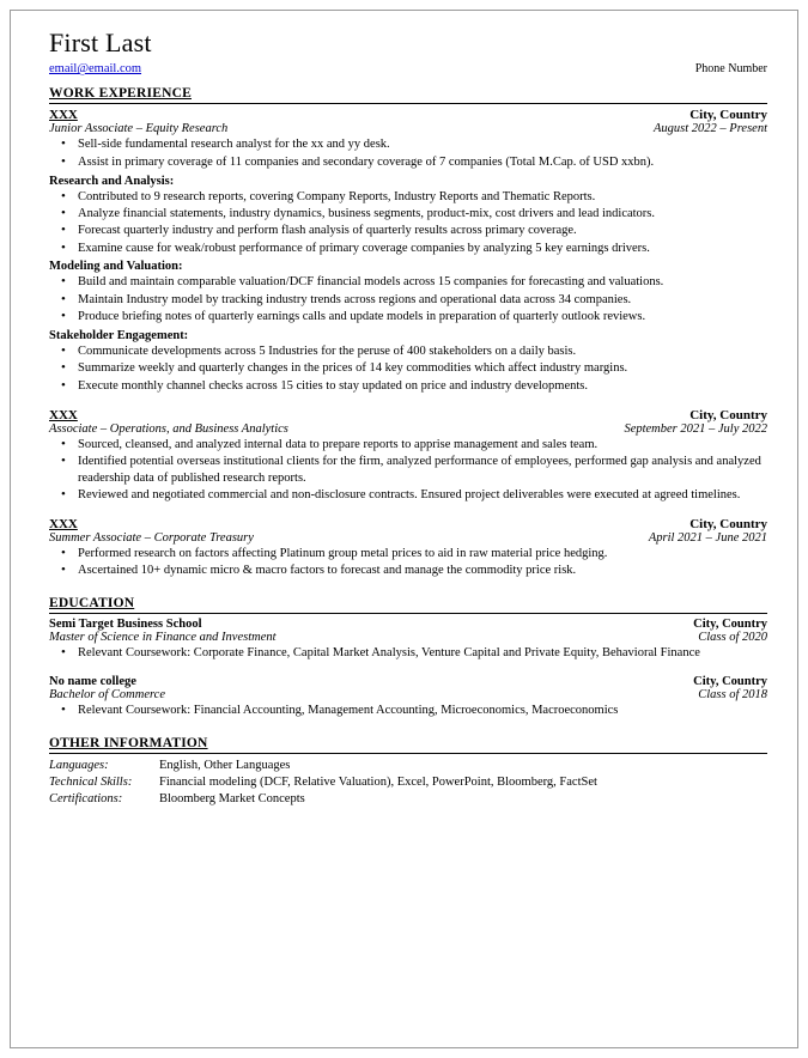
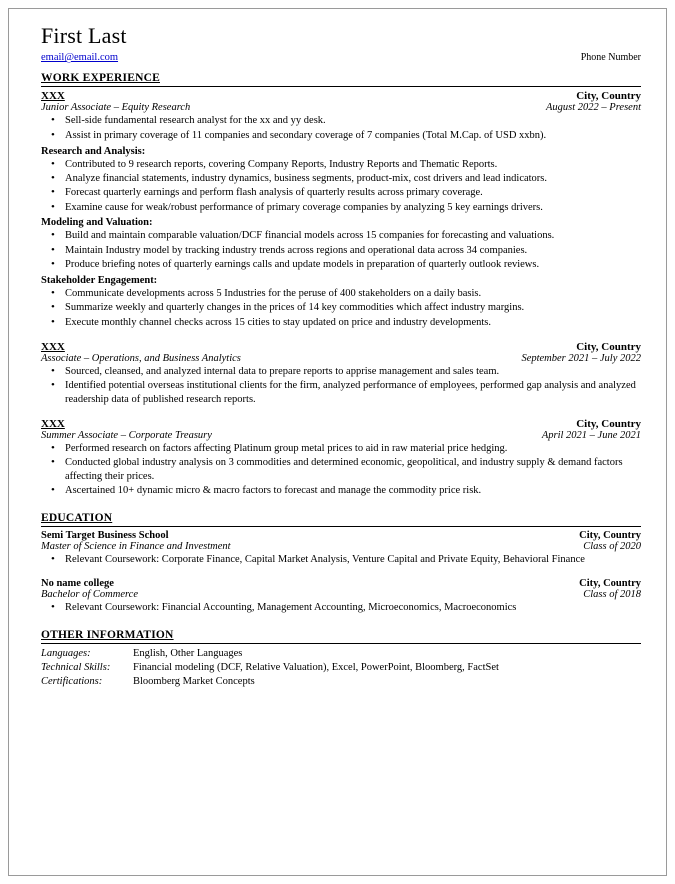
  First Last
  email@email.com
  Phone Number
  WORK EXPERIENCE
  XXX
  City, Country
  Junior Associate – Equity Research
  August 2022 – Present
  Sell-side fundamental research analyst for the xx and yy desk.
  Assist in primary coverage of 11 companies and secondary coverage of 7 companies (Total M.Cap. of USD xxbn).
  Research and Analysis:
  Contributed to 9 research reports, covering Company Reports, Industry Reports and Thematic Reports.
  Analyze financial statements, industry dynamics, business segments, product-mix, cost drivers and lead indicators.
- Forecast quarterly industry and perform flash analysis of quarterly results across primary coverage.
+ Forecast quarterly earnings and perform flash analysis of quarterly results across primary coverage.
  Examine cause for weak/robust performance of primary coverage companies by analyzing 5 key earnings drivers.
  Modeling and Valuation:
  Build and maintain comparable valuation/DCF financial models across 15 companies for forecasting and valuations.
  Maintain Industry model by tracking industry trends across regions and operational data across 34 companies.
  Produce briefing notes of quarterly earnings calls and update models in preparation of quarterly outlook reviews.
  Stakeholder Engagement:
  Communicate developments across 5 Industries for the peruse of 400 stakeholders on a daily basis.
  Summarize weekly and quarterly changes in the prices of 14 key commodities which affect industry margins.
  Execute monthly channel checks across 15 cities to stay updated on price and industry developments.
  XXX
  City, Country
  Associate – Operations, and Business Analytics
  September 2021 – July 2022
  Sourced, cleansed, and analyzed internal data to prepare reports to apprise management and sales team.
  Identified potential overseas institutional clients for the firm, analyzed performance of employees, performed gap analysis and analyzed readership data of published research reports.
- Reviewed and negotiated commercial and non-disclosure contracts. Ensured project deliverables were executed at agreed timelines.
  XXX
  City, Country
  Summer Associate – Corporate Treasury
  April 2021 – June 2021
  Performed research on factors affecting Platinum group metal prices to aid in raw material price hedging.
+ Conducted global industry analysis on 3 commodities and determined economic, geopolitical, and industry supply & demand factors affecting their prices.
  Ascertained 10+ dynamic micro & macro factors to forecast and manage the commodity price risk.
  EDUCATION
  Semi Target Business School
  City, Country
  Master of Science in Finance and Investment
  Class of 2020
  Relevant Coursework: Corporate Finance, Capital Market Analysis, Venture Capital and Private Equity, Behavioral Finance
  No name college
  City, Country
  Bachelor of Commerce
  Class of 2018
  Relevant Coursework: Financial Accounting, Management Accounting, Microeconomics, Macroeconomics
  OTHER INFORMATION
  Languages:	English, Other Languages
  Technical Skills:	Financial modeling (DCF, Relative Valuation), Excel, PowerPoint, Bloomberg, FactSet
  Certifications:	Bloomberg Market Concepts
